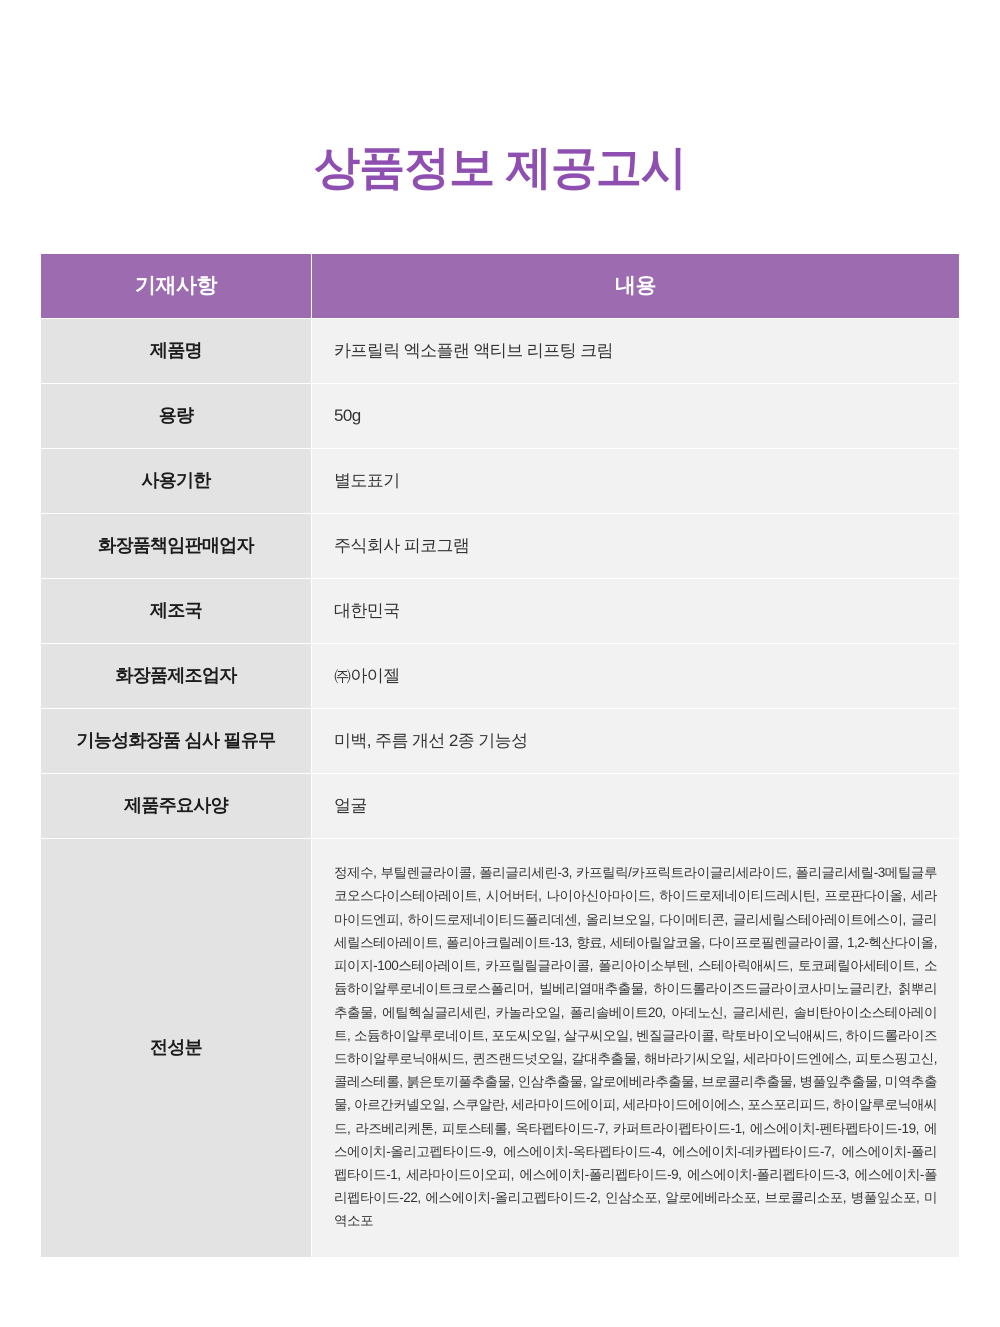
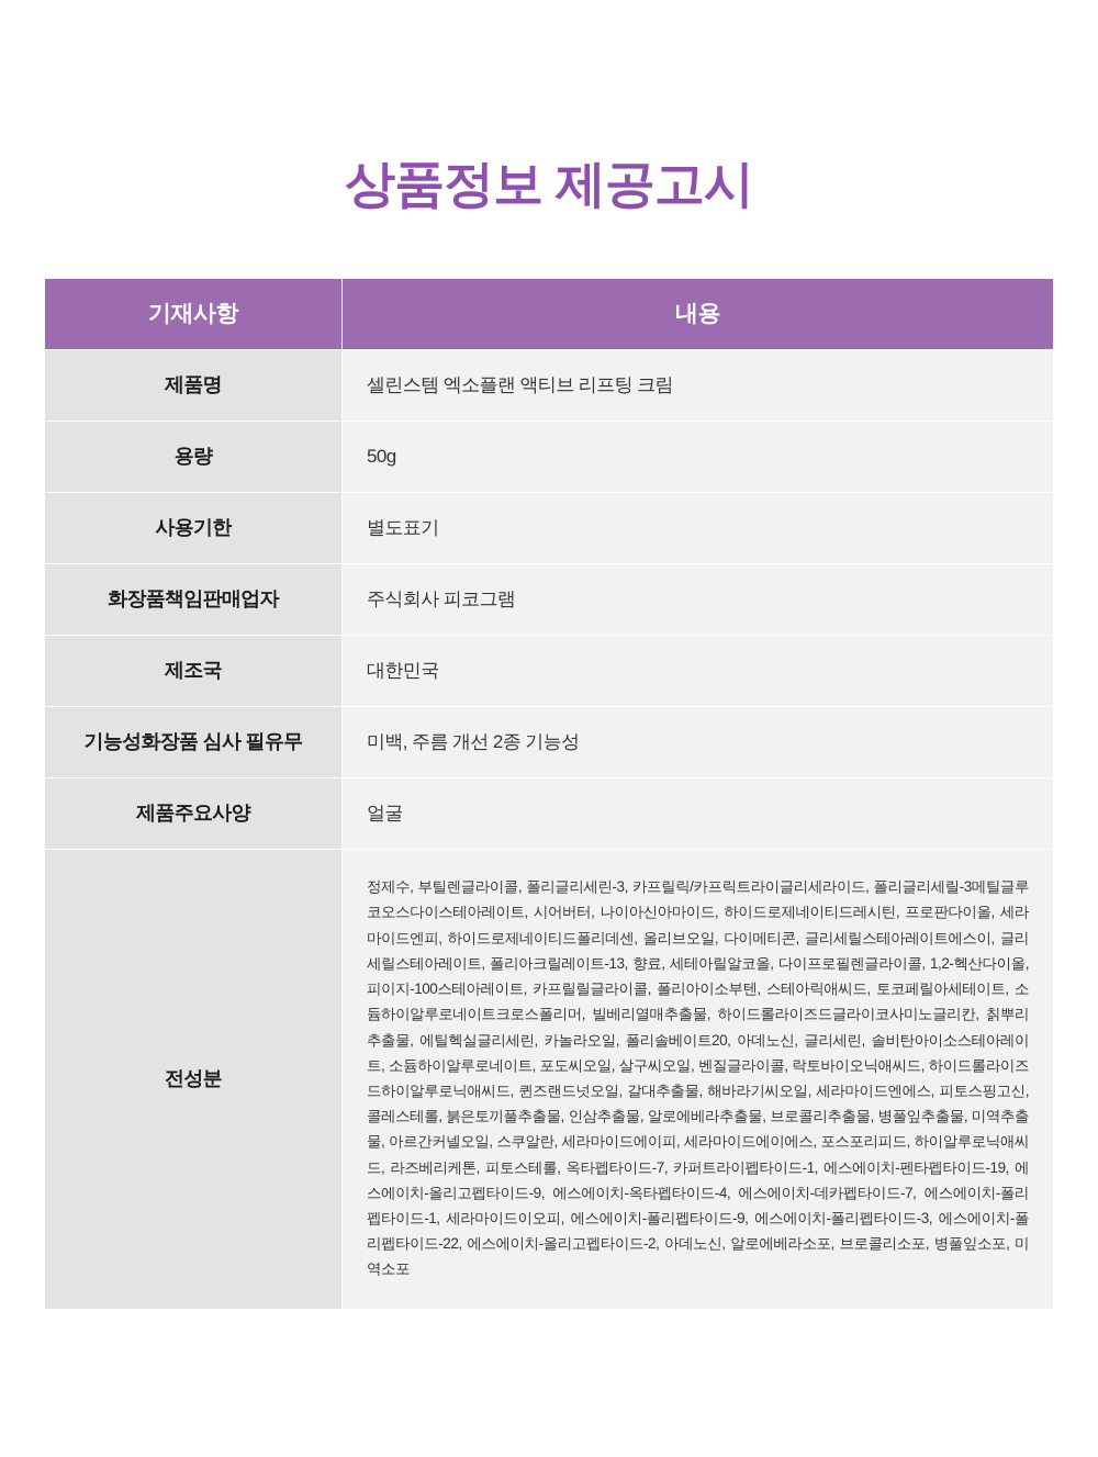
  상품정보 제공고시
  기재사항	내용
- 제품명	카프릴릭 엑소플랜 액티브 리프팅 크림
+ 제품명	셀린스템 엑소플랜 액티브 리프팅 크림
  용량	50g
  사용기한	별도표기
  화장품책임판매업자	주식회사 피코그램
  제조국	대한민국
- 화장품제조업자	㈜아이젤
  기능성화장품 심사 필유무	미백, 주름 개선 2종 기능성
  제품주요사양	얼굴
- 전성분	정제수, 부틸렌글라이콜, 폴리글리세린-3, 카프릴릭/카프릭트라이글리세라이드, 폴리글리세릴-3메틸글루코오스다이스테아레이트, 시어버터, 나이아신아마이드, 하이드로제네이티드레시틴, 프로판다이올, 세라마이드엔피, 하이드로제네이티드폴리데센, 올리브오일, 다이메티콘, 글리세릴스테아레이트에스이, 글리세릴스테아레이트, 폴리아크릴레이트-13, 향료, 세테아릴알코올, 다이프로필렌글라이콜, 1,2-헥산다이올, 피이지-100스테아레이트, 카프릴릴글라이콜, 폴리아이소부텐, 스테아릭애씨드, 토코페릴아세테이트, 소듐하이알루로네이트크로스폴리머, 빌베리열매추출물, 하이드롤라이즈드글라이코사미노글리칸, 칡뿌리추출물, 에틸헥실글리세린, 카놀라오일, 폴리솔베이트20, 아데노신, 글리세린, 솔비탄아이소스테아레이트, 소듐하이알루로네이트, 포도씨오일, 살구씨오일, 벤질글라이콜, 락토바이오닉애씨드, 하이드롤라이즈드하이알루로닉애씨드, 퀸즈랜드넛오일, 갈대추출물, 해바라기씨오일, 세라마이드엔에스, 피토스핑고신, 콜레스테롤, 붉은토끼풀추출물, 인삼추출물, 알로에베라추출물, 브로콜리추출물, 병풀잎추출물, 미역추출물, 아르간커넬오일, 스쿠알란, 세라마이드에이피, 세라마이드에이에스, 포스포리피드, 하이알루로닉애씨드, 라즈베리케톤, 피토스테롤, 옥타펩타이드-7, 카퍼트라이펩타이드-1, 에스에이치-펜타펩타이드-19, 에스에이치-올리고펩타이드-9, 에스에이치-옥타펩타이드-4, 에스에이치-데카펩타이드-7, 에스에이치-폴리펩타이드-1, 세라마이드이오피, 에스에이치-폴리펩타이드-9, 에스에이치-폴리펩타이드-3, 에스에이치-폴리펩타이드-22, 에스에이치-올리고펩타이드-2, 인삼소포, 알로에베라소포, 브로콜리소포, 병풀잎소포, 미역소포
+ 전성분	정제수, 부틸렌글라이콜, 폴리글리세린-3, 카프릴릭/카프릭트라이글리세라이드, 폴리글리세릴-3메틸글루코오스다이스테아레이트, 시어버터, 나이아신아마이드, 하이드로제네이티드레시틴, 프로판다이올, 세라마이드엔피, 하이드로제네이티드폴리데센, 올리브오일, 다이메티콘, 글리세릴스테아레이트에스이, 글리세릴스테아레이트, 폴리아크릴레이트-13, 향료, 세테아릴알코올, 다이프로필렌글라이콜, 1,2-헥산다이올, 피이지-100스테아레이트, 카프릴릴글라이콜, 폴리아이소부텐, 스테아릭애씨드, 토코페릴아세테이트, 소듐하이알루로네이트크로스폴리머, 빌베리열매추출물, 하이드롤라이즈드글라이코사미노글리칸, 칡뿌리추출물, 에틸헥실글리세린, 카놀라오일, 폴리솔베이트20, 아데노신, 글리세린, 솔비탄아이소스테아레이트, 소듐하이알루로네이트, 포도씨오일, 살구씨오일, 벤질글라이콜, 락토바이오닉애씨드, 하이드롤라이즈드하이알루로닉애씨드, 퀸즈랜드넛오일, 갈대추출물, 해바라기씨오일, 세라마이드엔에스, 피토스핑고신, 콜레스테롤, 붉은토끼풀추출물, 인삼추출물, 알로에베라추출물, 브로콜리추출물, 병풀잎추출물, 미역추출물, 아르간커넬오일, 스쿠알란, 세라마이드에이피, 세라마이드에이에스, 포스포리피드, 하이알루로닉애씨드, 라즈베리케톤, 피토스테롤, 옥타펩타이드-7, 카퍼트라이펩타이드-1, 에스에이치-펜타펩타이드-19, 에스에이치-올리고펩타이드-9, 에스에이치-옥타펩타이드-4, 에스에이치-데카펩타이드-7, 에스에이치-폴리펩타이드-1, 세라마이드이오피, 에스에이치-폴리펩타이드-9, 에스에이치-폴리펩타이드-3, 에스에이치-폴리펩타이드-22, 에스에이치-올리고펩타이드-2, 아데노신, 알로에베라소포, 브로콜리소포, 병풀잎소포, 미역소포
